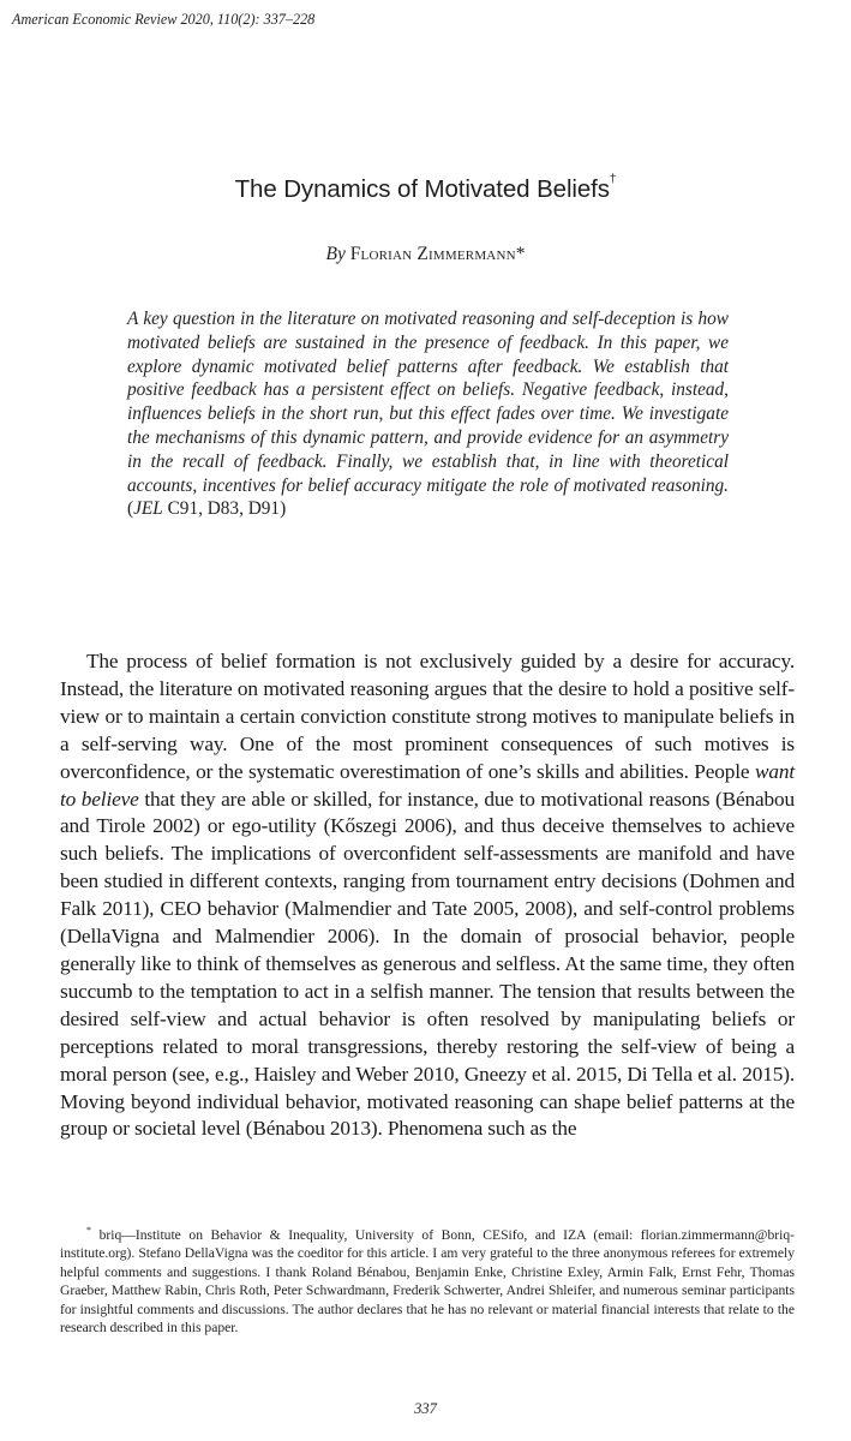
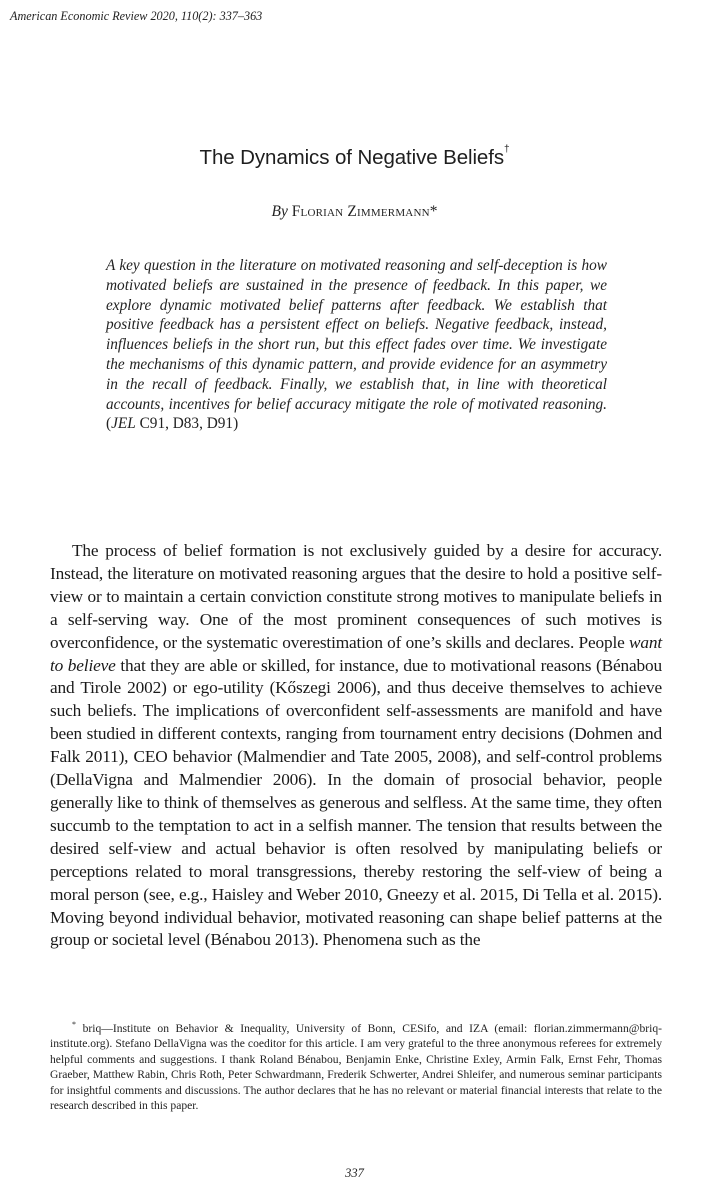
- American Economic Review 2020, 110(2): 337–228
+ American Economic Review 2020, 110(2): 337–363
- The Dynamics of Motivated Beliefs†
+ The Dynamics of Negative Beliefs†
  By Florian Zimmermann*
  A key question in the literature on motivated reasoning and self-deception is how motivated beliefs are sustained in the presence of feedback. In this paper, we explore dynamic motivated belief patterns after feedback. We establish that positive feedback has a persistent effect on beliefs. Negative feedback, instead, influences beliefs in the short run, but this effect fades over time. We investigate the mechanisms of this dynamic pattern, and provide evidence for an asymmetry in the recall of feedback. Finally, we establish that, in line with theoretical accounts, incentives for belief accuracy mitigate the role of motivated reasoning. (JEL C91, D83, D91)
- The process of belief formation is not exclusively guided by a desire for accuracy. Instead, the literature on motivated reasoning argues that the desire to hold a positive self-view or to maintain a certain conviction constitute strong motives to manipulate beliefs in a self-serving way. One of the most prominent consequences of such motives is overconfidence, or the systematic overestimation of one’s skills and abilities. People want to believe that they are able or skilled, for instance, due to motivational reasons (Bénabou and Tirole 2002) or ego-utility (Kőszegi 2006), and thus deceive themselves to achieve such beliefs. The implications of overconfident self-assessments are manifold and have been studied in different contexts, ranging from tournament entry decisions (Dohmen and Falk 2011), CEO behavior (Malmendier and Tate 2005, 2008), and self-control problems (DellaVigna and Malmendier 2006). In the domain of prosocial behavior, people generally like to think of themselves as generous and selfless. At the same time, they often succumb to the temptation to act in a selfish manner. The tension that results between the desired self-view and actual behavior is often resolved by manipulating beliefs or perceptions related to moral transgressions, thereby restoring the self-view of being a moral person (see, e.g., Haisley and Weber 2010, Gneezy et al. 2015, Di Tella et al. 2015). Moving beyond individual behavior, motivated reasoning can shape belief patterns at the group or societal level (Bénabou 2013). Phenomena such as the
+ The process of belief formation is not exclusively guided by a desire for accuracy. Instead, the literature on motivated reasoning argues that the desire to hold a positive self-view or to maintain a certain conviction constitute strong motives to manipulate beliefs in a self-serving way. One of the most prominent consequences of such motives is overconfidence, or the systematic overestimation of one’s skills and declares. People want to believe that they are able or skilled, for instance, due to motivational reasons (Bénabou and Tirole 2002) or ego-utility (Kőszegi 2006), and thus deceive themselves to achieve such beliefs. The implications of overconfident self-assessments are manifold and have been studied in different contexts, ranging from tournament entry decisions (Dohmen and Falk 2011), CEO behavior (Malmendier and Tate 2005, 2008), and self-control problems (DellaVigna and Malmendier 2006). In the domain of prosocial behavior, people generally like to think of themselves as generous and selfless. At the same time, they often succumb to the temptation to act in a selfish manner. The tension that results between the desired self-view and actual behavior is often resolved by manipulating beliefs or perceptions related to moral transgressions, thereby restoring the self-view of being a moral person (see, e.g., Haisley and Weber 2010, Gneezy et al. 2015, Di Tella et al. 2015). Moving beyond individual behavior, motivated reasoning can shape belief patterns at the group or societal level (Bénabou 2013). Phenomena such as the
  * briq—Institute on Behavior & Inequality, University of Bonn, CESifo, and IZA (email: florian.zimmermann@briq-institute.org). Stefano DellaVigna was the coeditor for this article. I am very grateful to the three anonymous referees for extremely helpful comments and suggestions. I thank Roland Bénabou, Benjamin Enke, Christine Exley, Armin Falk, Ernst Fehr, Thomas Graeber, Matthew Rabin, Chris Roth, Peter Schwardmann, Frederik Schwerter, Andrei Shleifer, and numerous seminar participants for insightful comments and discussions. The author declares that he has no relevant or material financial interests that relate to the research described in this paper.
  337
